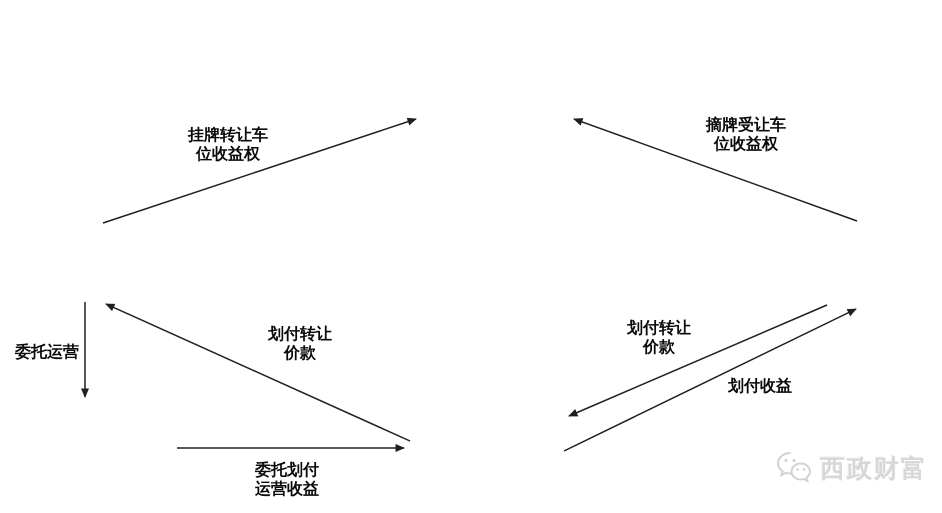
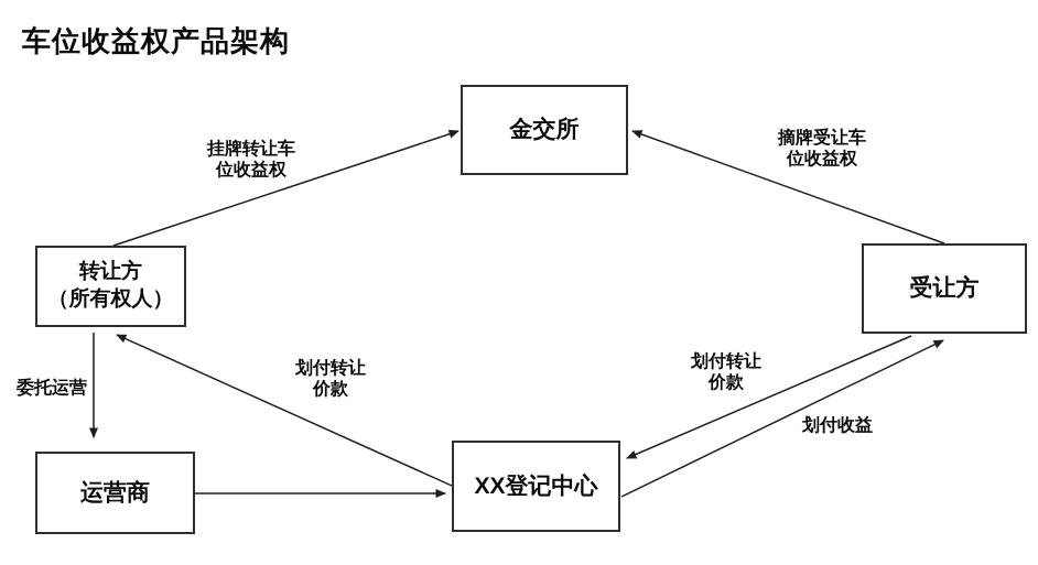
+ 车位收益权产品架构
+ 金交所
+ 转让方
+ （所有权人）
+ 受让方
+ 运营商
+ XX登记中心
  挂牌转让车
  位收益权
  摘牌受让车
  位收益权
  委托运营
  划付转让
  价款
- 委托划付
- 运营收益
  划付转让
  价款
  划付收益
- 西政财富
